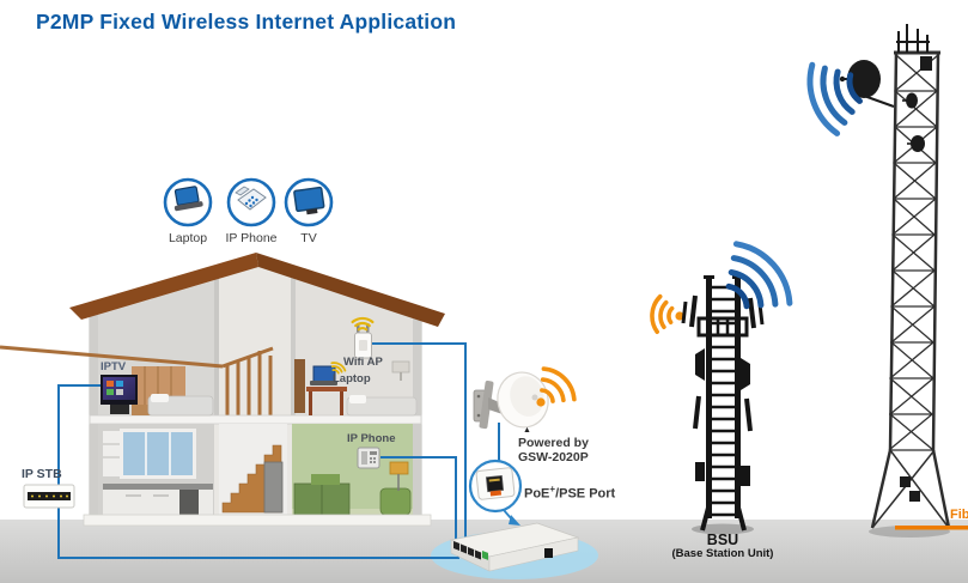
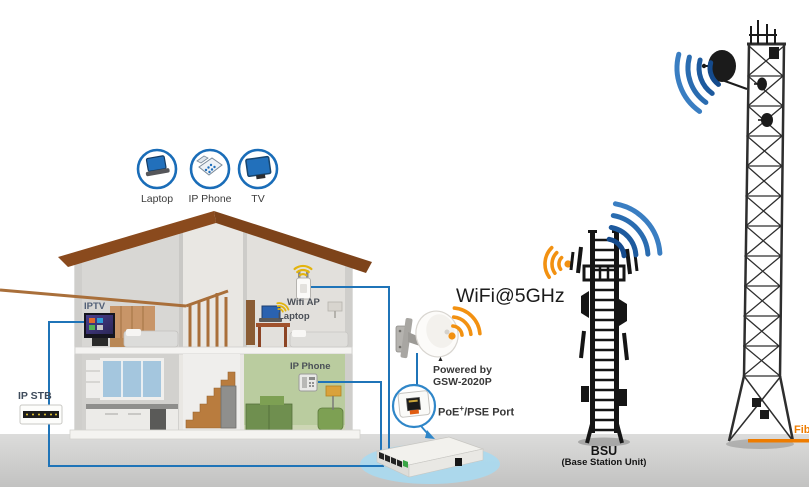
- P2MP Fixed Wireless Internet Application
  Laptop
  IP Phone
  TV
  IPTV
  Wifi AP
  Laptop
  IP Phone
  IP STB
  Powered by
  GSW-2020P
  PoE+/PSE Port
+ WiFi@5GHz
  BSU
  (Base Station Unit)
  Fib
